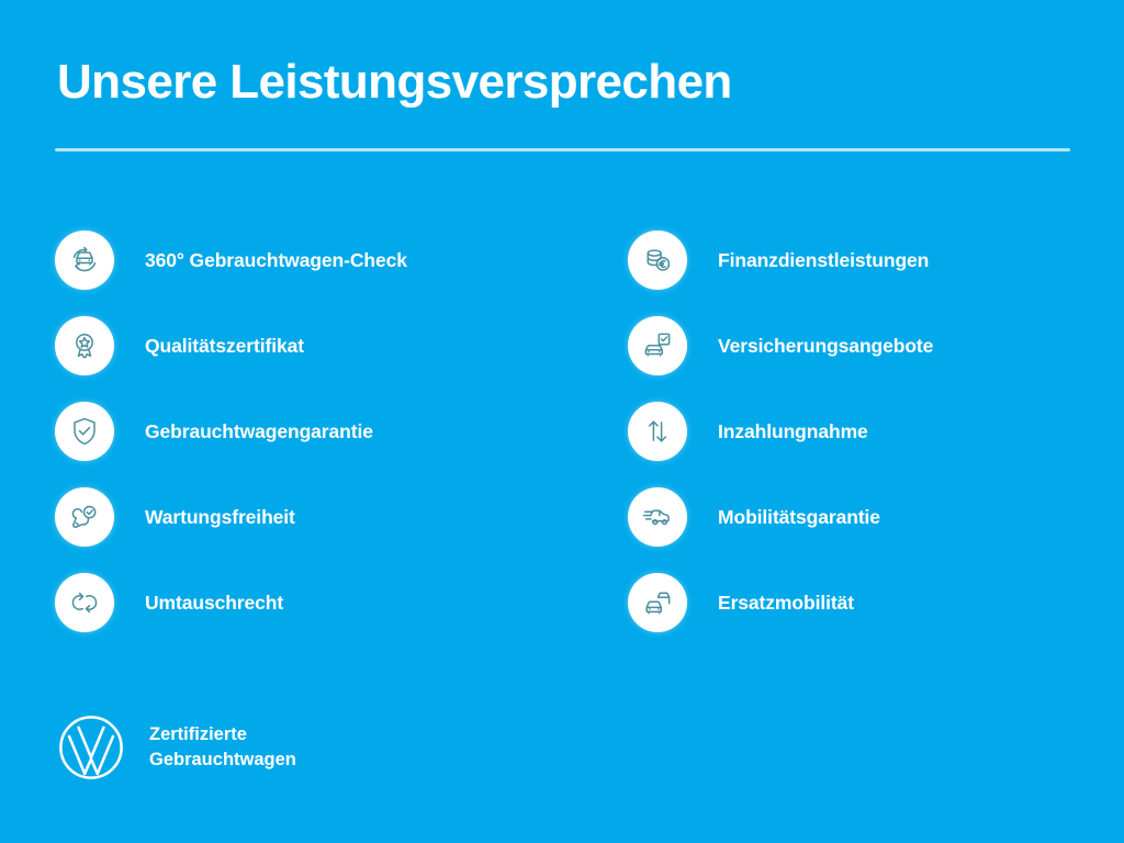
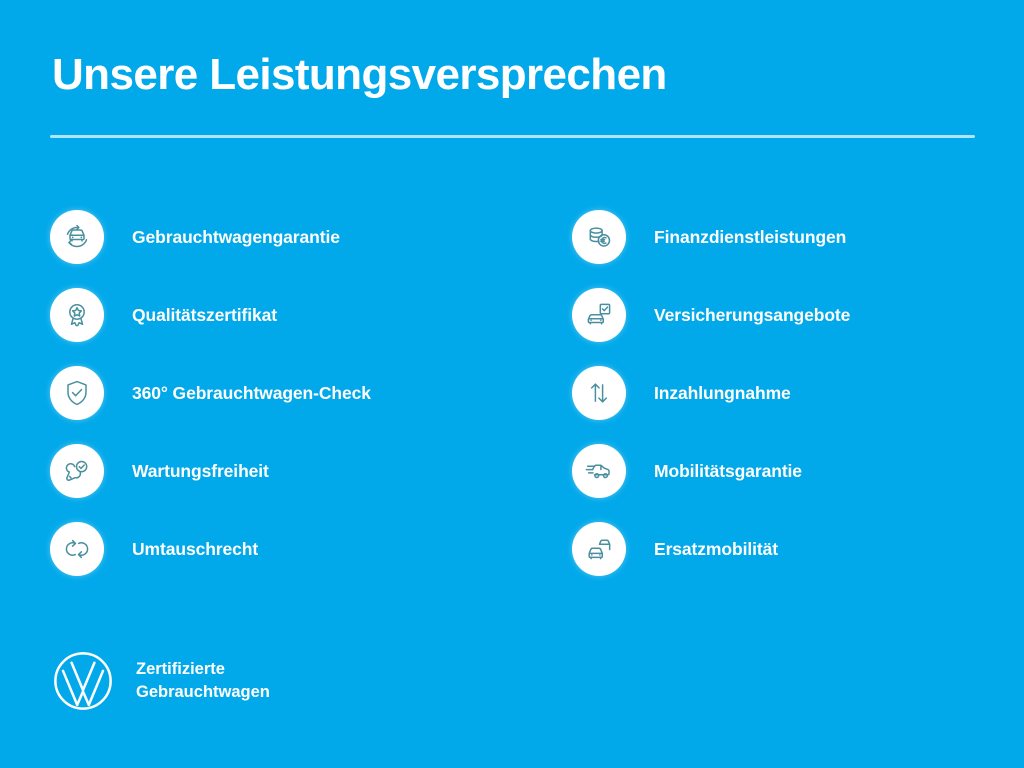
  Unsere Leistungsversprechen
- 360° Gebrauchtwagen-Check
+ Gebrauchtwagengarantie
  Qualitätszertifikat
- Gebrauchtwagengarantie
+ 360° Gebrauchtwagen-Check
  Wartungsfreiheit
  Umtauschrecht
  Finanzdienstleistungen
  Versicherungsangebote
  Inzahlungnahme
  Mobilitätsgarantie
  Ersatzmobilität
  Zertifizierte
  Gebrauchtwagen
